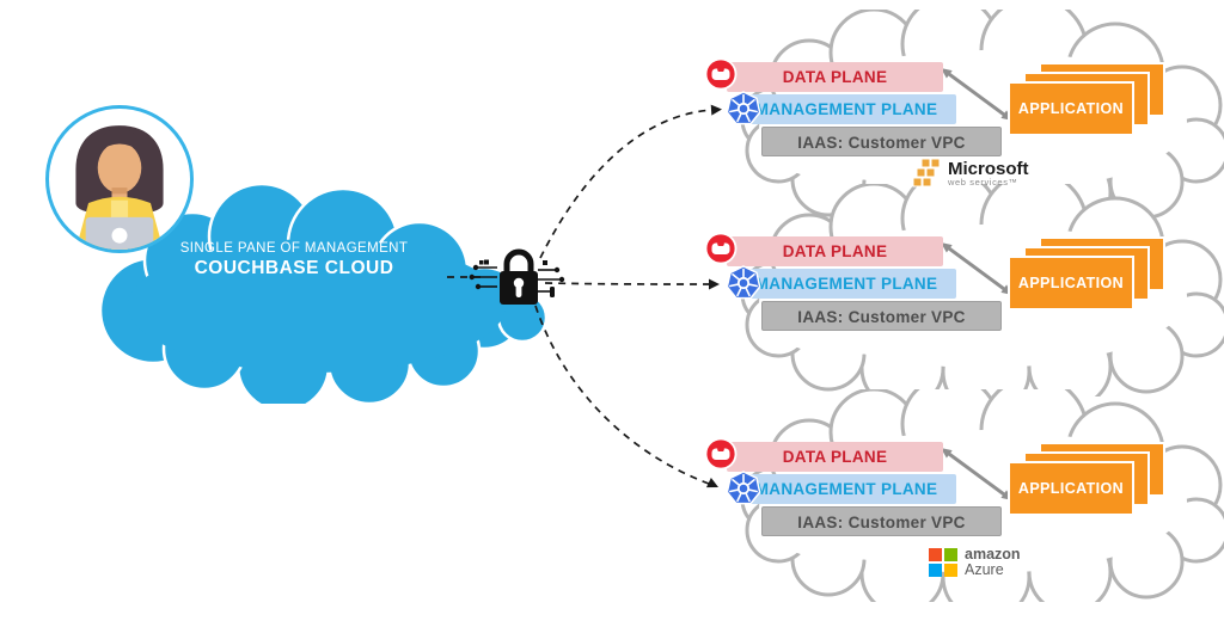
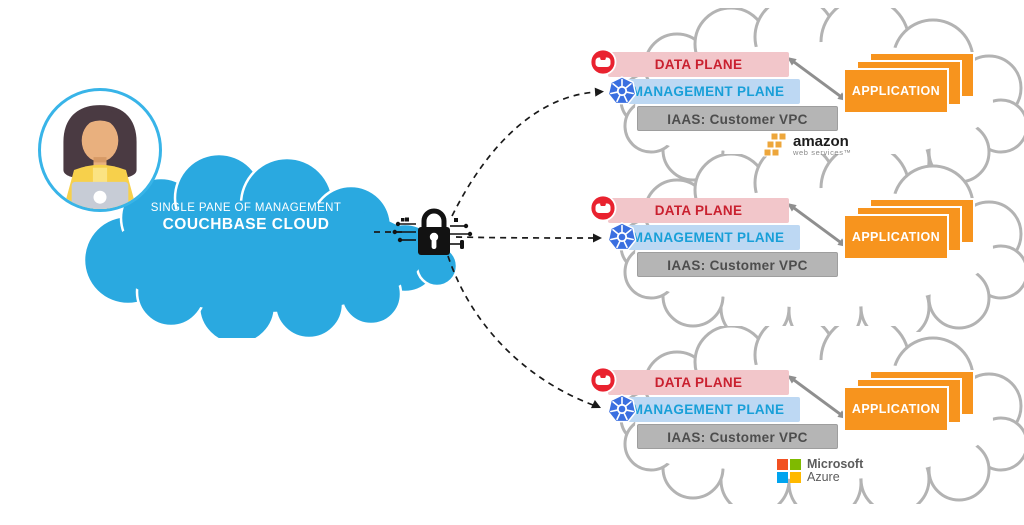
  SINGLE PANE OF MANAGEMENT
  COUCHBASE CLOUD
  DATA PLANE
  MANAGEMENT PLANE
  IAAS: Customer VPC
  APPLICATION
- Microsoft
+ amazon
  web services™
  DATA PLANE
  MANAGEMENT PLANE
  IAAS: Customer VPC
  APPLICATION
  DATA PLANE
  MANAGEMENT PLANE
  IAAS: Customer VPC
  APPLICATION
- amazon
+ Microsoft
  Azure
